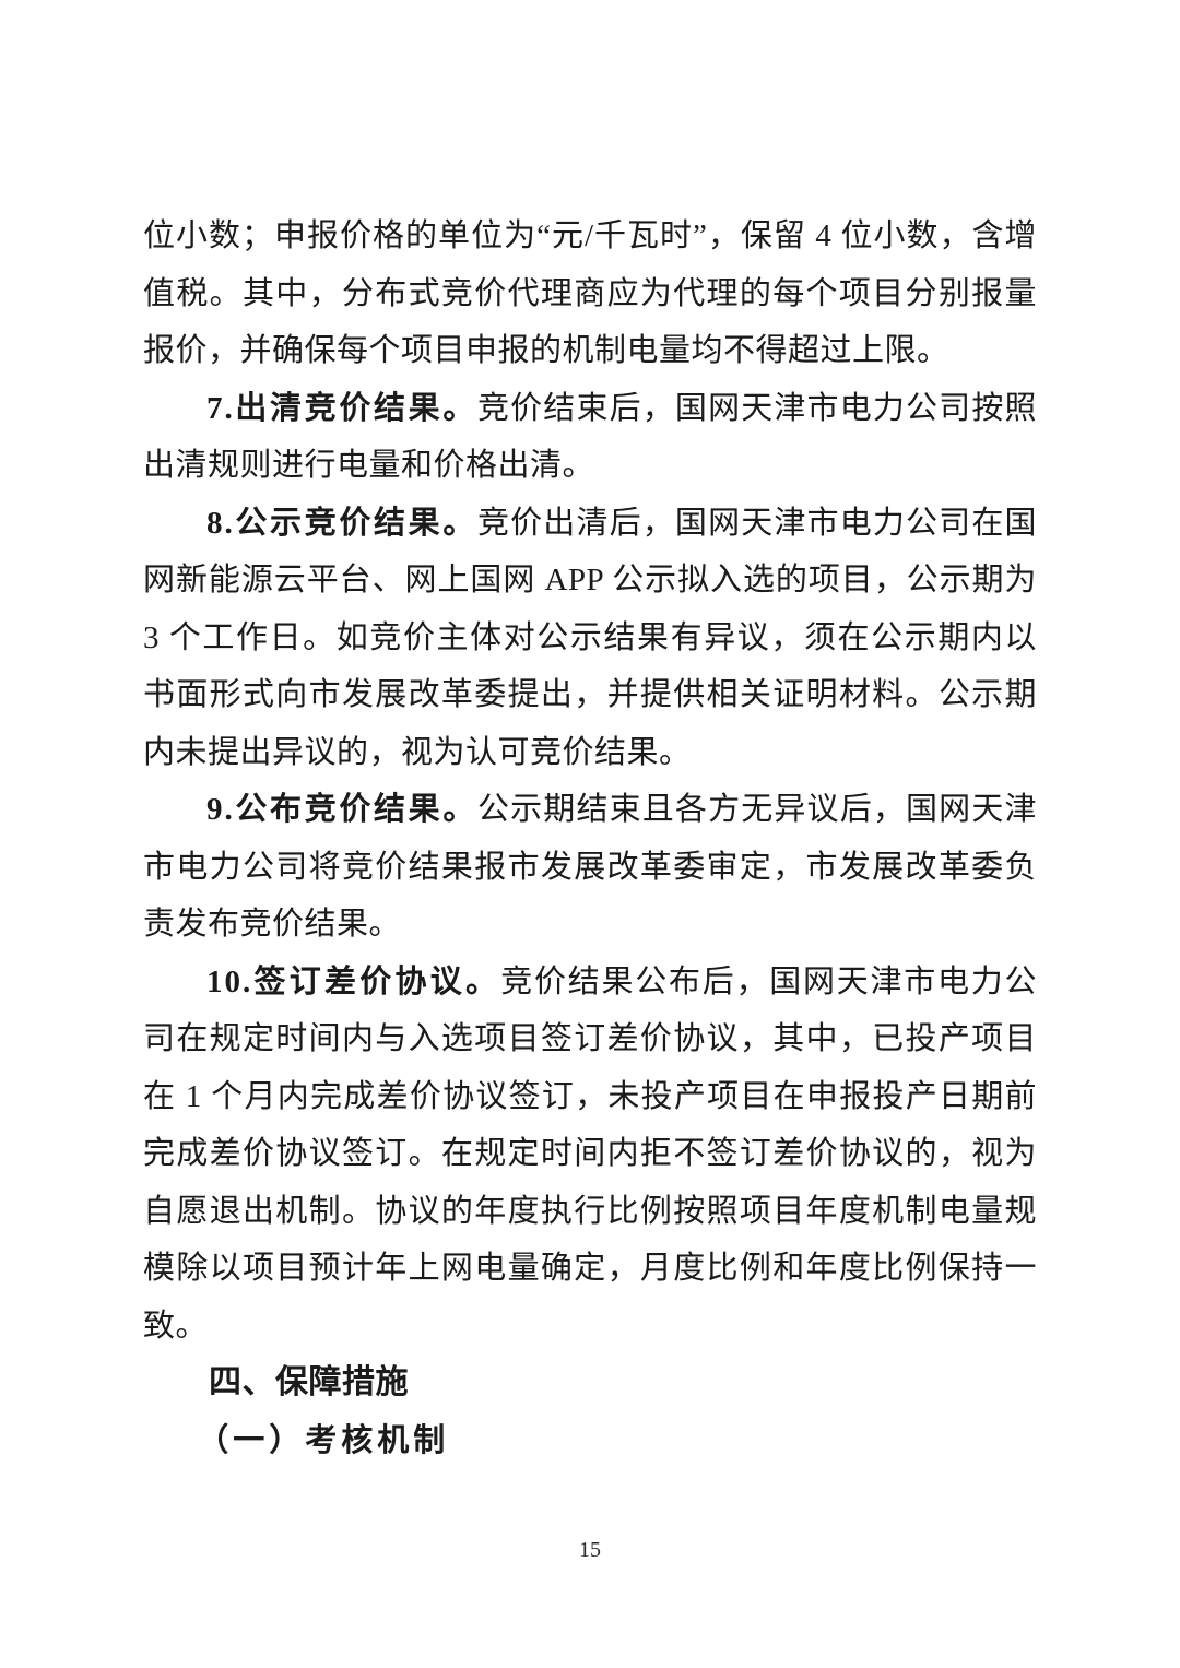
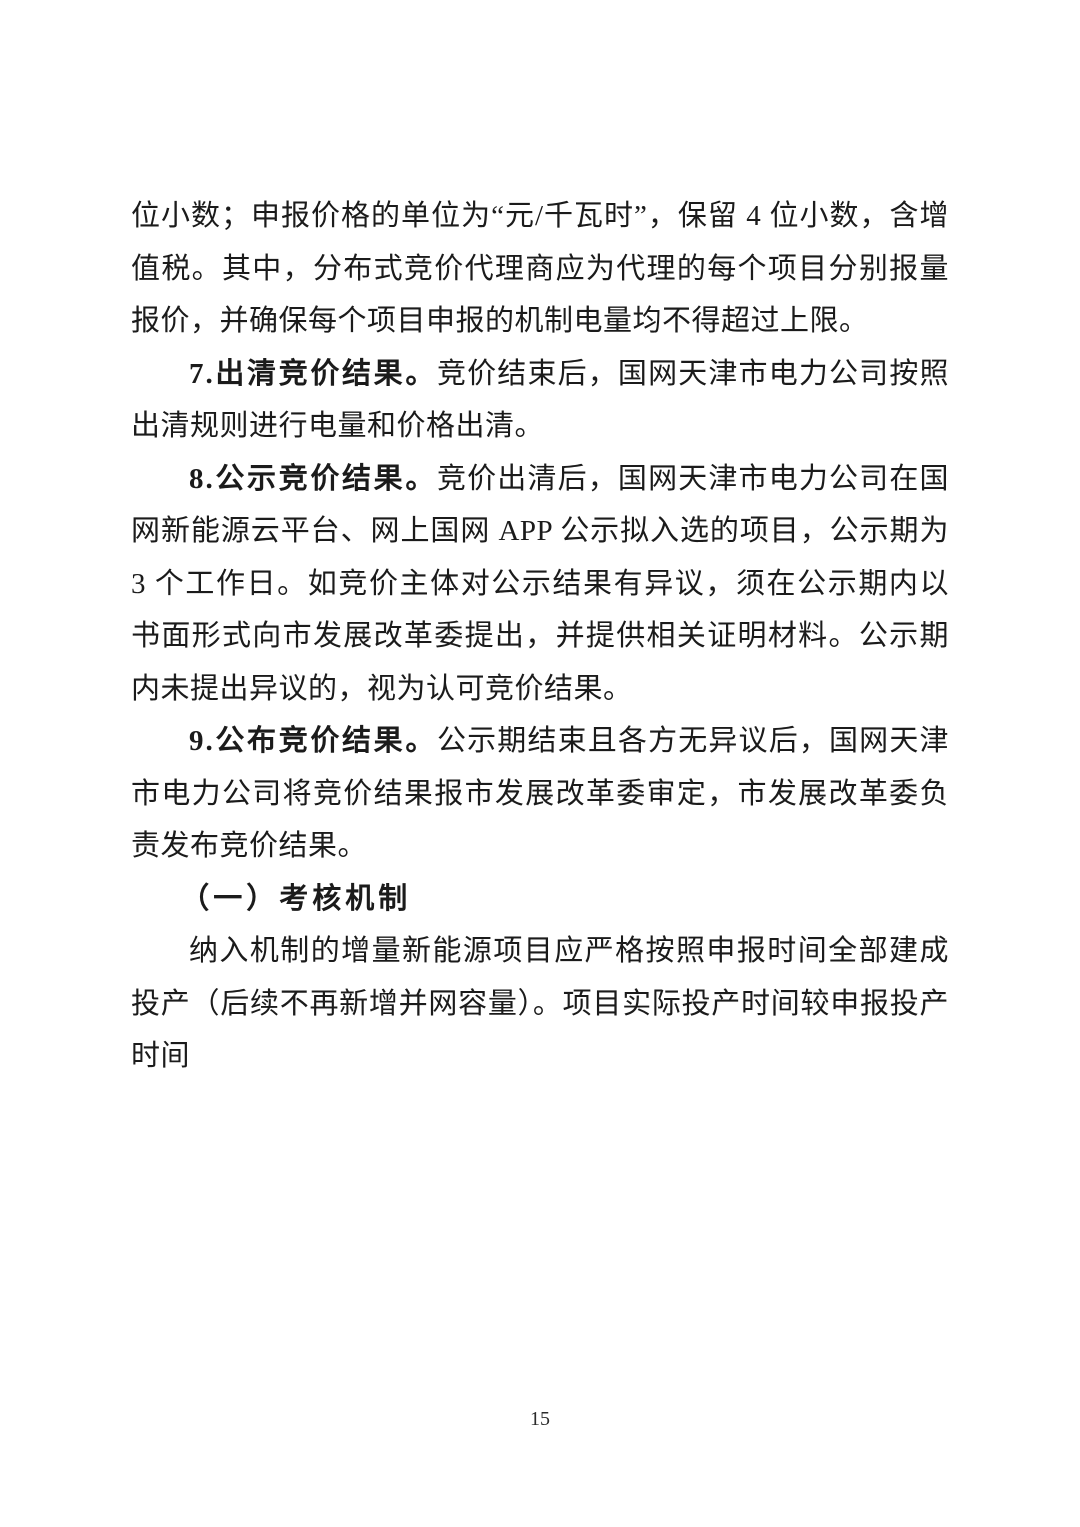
  位小数；申报价格的单位为“元/千瓦时”，保留 4 位小数，含增值税。其中，分布式竞价代理商应为代理的每个项目分别报量报价，并确保每个项目申报的机制电量均不得超过上限。
  7.出清竞价结果。竞价结束后，国网天津市电力公司按照出清规则进行电量和价格出清。
  8.公示竞价结果。竞价出清后，国网天津市电力公司在国网新能源云平台、网上国网 APP 公示拟入选的项目，公示期为 3 个工作日。如竞价主体对公示结果有异议，须在公示期内以书面形式向市发展改革委提出，并提供相关证明材料。公示期内未提出异议的，视为认可竞价结果。
  9.公布竞价结果。公示期结束且各方无异议后，国网天津市电力公司将竞价结果报市发展改革委审定，市发展改革委负责发布竞价结果。
- 10.签订差价协议。竞价结果公布后，国网天津市电力公司在规定时间内与入选项目签订差价协议，其中，已投产项目在 1 个月内完成差价协议签订，未投产项目在申报投产日期前完成差价协议签订。在规定时间内拒不签订差价协议的，视为自愿退出机制。协议的年度执行比例按照项目年度机制电量规模除以项目预计年上网电量确定，月度比例和年度比例保持一致。
- 四、保障措施
  （一）考核机制
+ 纳入机制的增量新能源项目应严格按照申报时间全部建成投产（后续不再新增并网容量）。项目实际投产时间较申报投产时间
  15
